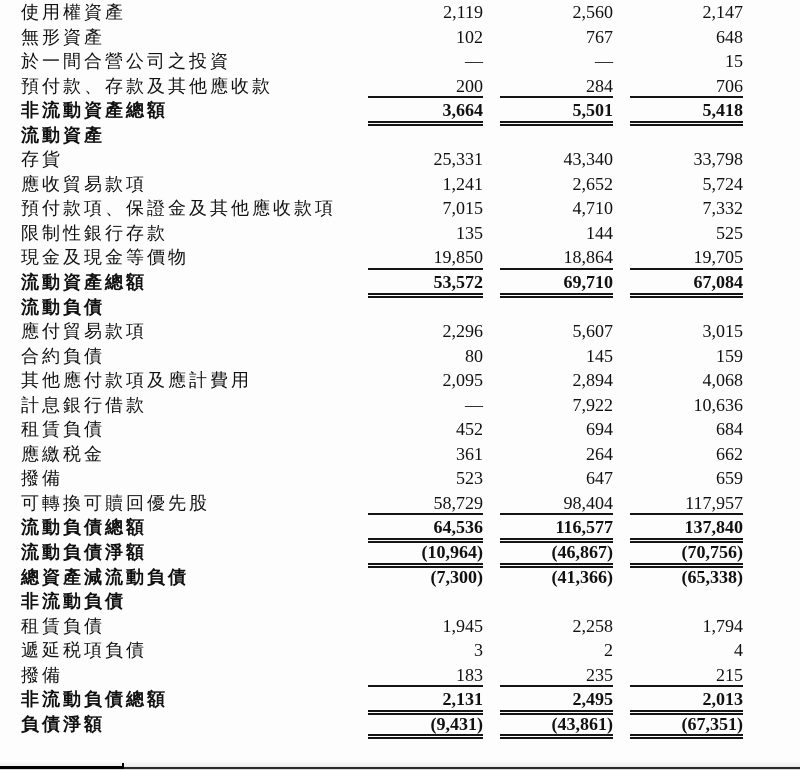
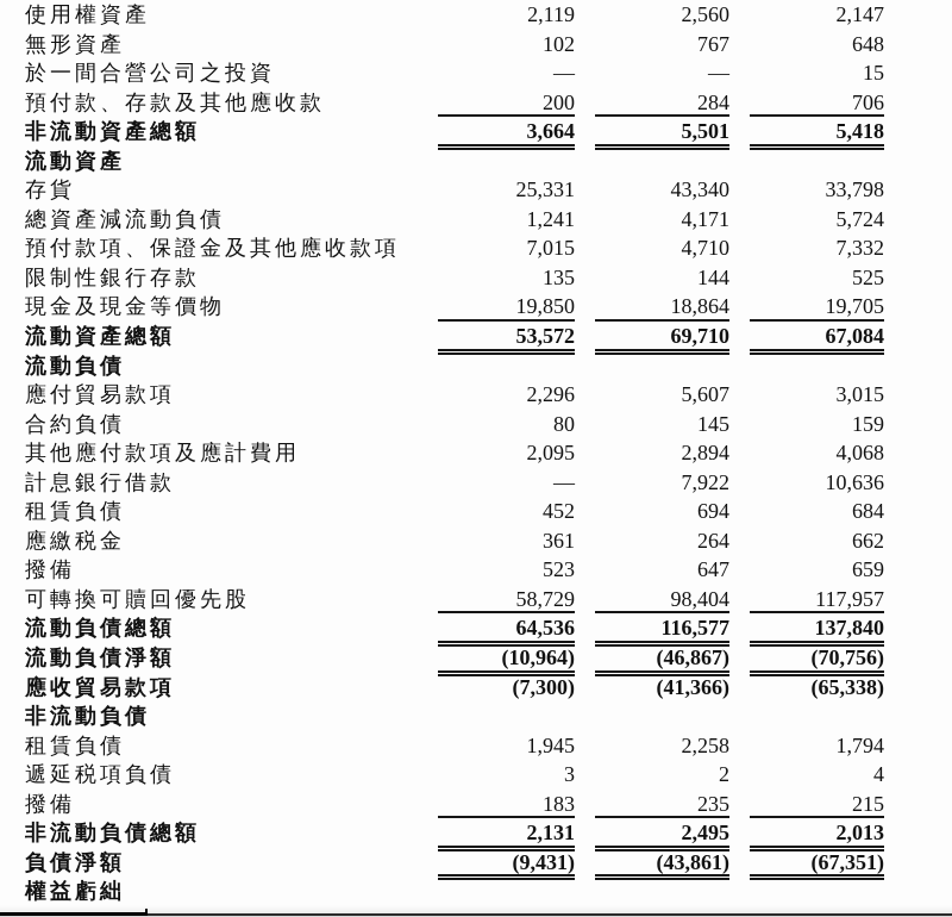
  使用權資產
  2,119
  2,560
  2,147
  無形資產
  102
  767
  648
  於一間合營公司之投資
  —
  —
  15
  預付款、存款及其他應收款
  200
  284
  706
  非流動資產總額
  3,664
  5,501
  5,418
  流動資產
  存貨
  25,331
  43,340
  33,798
- 應收貿易款項
+ 總資產減流動負債
  1,241
- 2,652
+ 4,171
  5,724
  預付款項、保證金及其他應收款項
  7,015
  4,710
  7,332
  限制性銀行存款
  135
  144
  525
  現金及現金等價物
  19,850
  18,864
  19,705
  流動資產總額
  53,572
  69,710
  67,084
  流動負債
  應付貿易款項
  2,296
  5,607
  3,015
  合約負債
  80
  145
  159
  其他應付款項及應計費用
  2,095
  2,894
  4,068
  計息銀行借款
  —
  7,922
  10,636
  租賃負債
  452
  694
  684
  應繳税金
  361
  264
  662
  撥備
  523
  647
  659
  可轉換可贖回優先股
  58,729
  98,404
  117,957
  流動負債總額
  64,536
  116,577
  137,840
  流動負債淨額
  (10,964)
  (46,867)
  (70,756)
- 總資產減流動負債
+ 應收貿易款項
  (7,300)
  (41,366)
  (65,338)
  非流動負債
  租賃負債
  1,945
  2,258
  1,794
  遞延税項負債
  3
  2
  4
  撥備
  183
  235
  215
  非流動負債總額
  2,131
  2,495
  2,013
  負債淨額
  (9,431)
  (43,861)
  (67,351)
+ 權益虧絀
